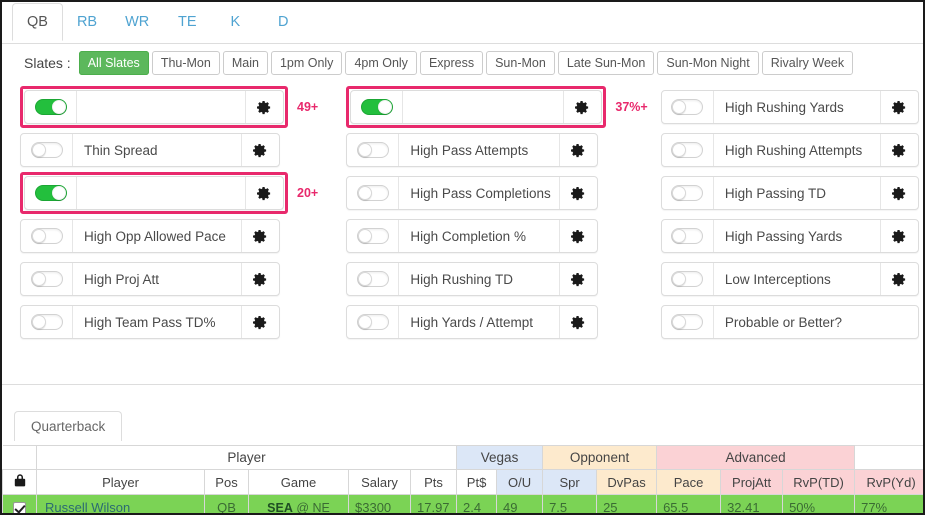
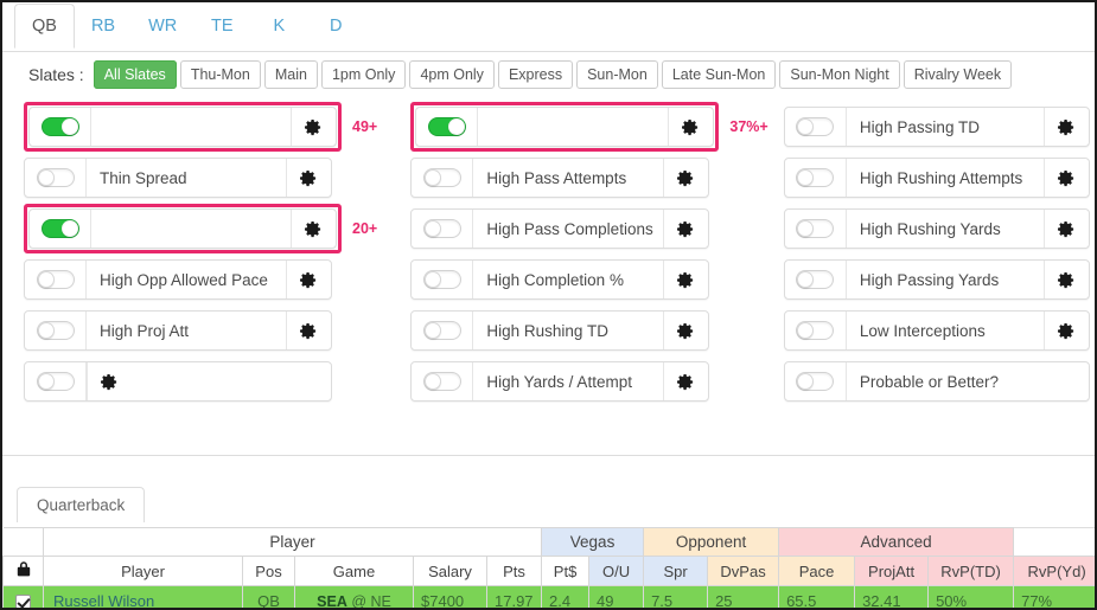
  QB RB WR TE K D
  Slates :
  All Slates Thu-Mon Main 1pm Only 4pm Only Express Sun-Mon Late Sun-Mon Sun-Mon Night Rivalry Week
  49+
  Thin Spread
  20+
  High Opp Allowed Pace
  High Proj Att
- High Team Pass TD%
  37%+
  High Pass Attempts
  High Pass Completions
  High Completion %
  High Rushing TD
  High Yards / Attempt
- High Rushing Yards
+ High Passing TD
  High Rushing Attempts
- High Passing TD
+ High Rushing Yards
  High Passing Yards
  Low Interceptions
  Probable or Better?
  Quarterback
  	Player	Vegas	Opponent	Advanced
  	Player	Pos	Game	Salary	Pts	Pt$	O/U	Spr	DvPas	Pace	ProjAtt	RvP(TD)	RvP(Yd)
- 	Russell Wilson	QB	SEA @ NE	$3300	17.97	2.4	49	7.5	25	65.5	32.41	50%	77%
+ 	Russell Wilson	QB	SEA @ NE	$7400	17.97	2.4	49	7.5	25	65.5	32.41	50%	77%
